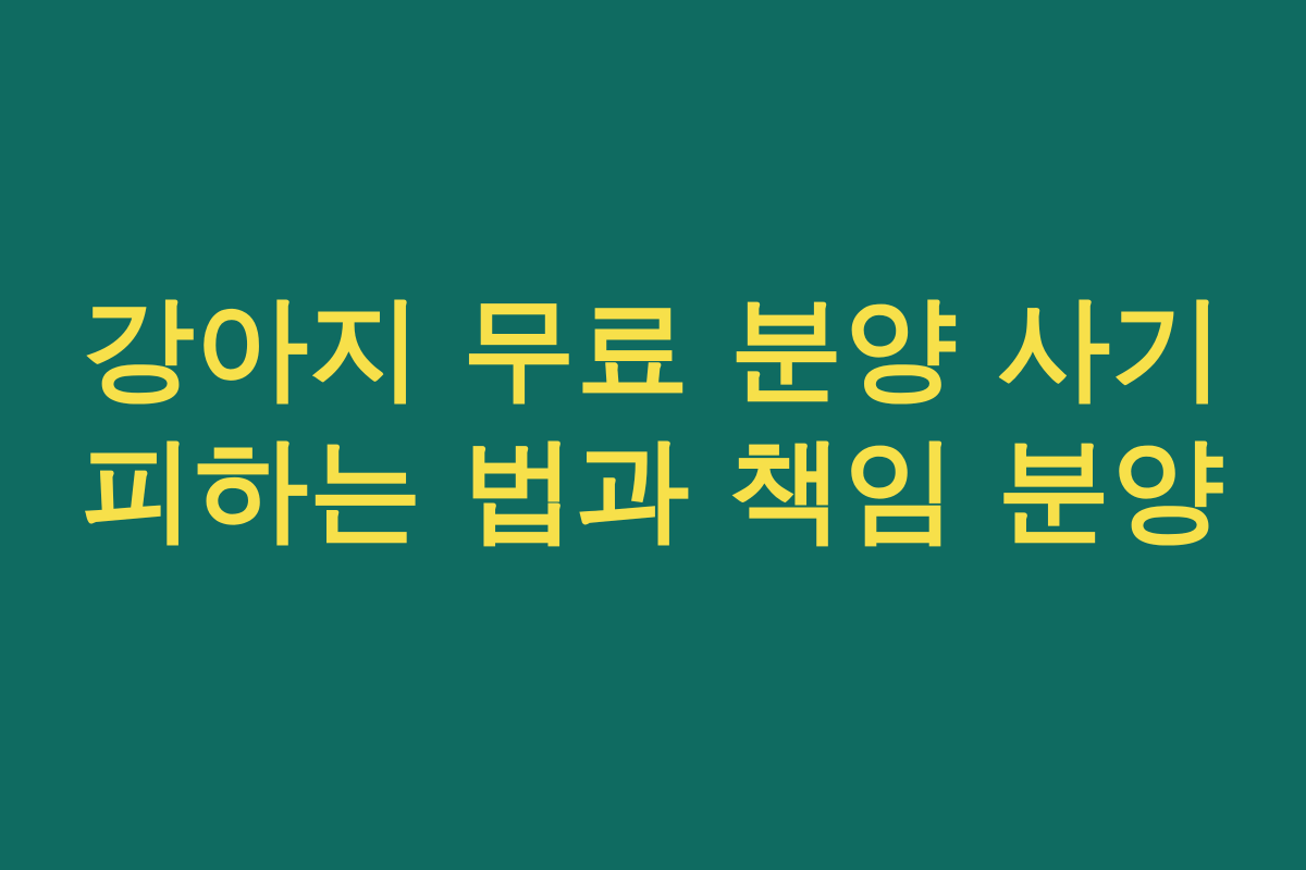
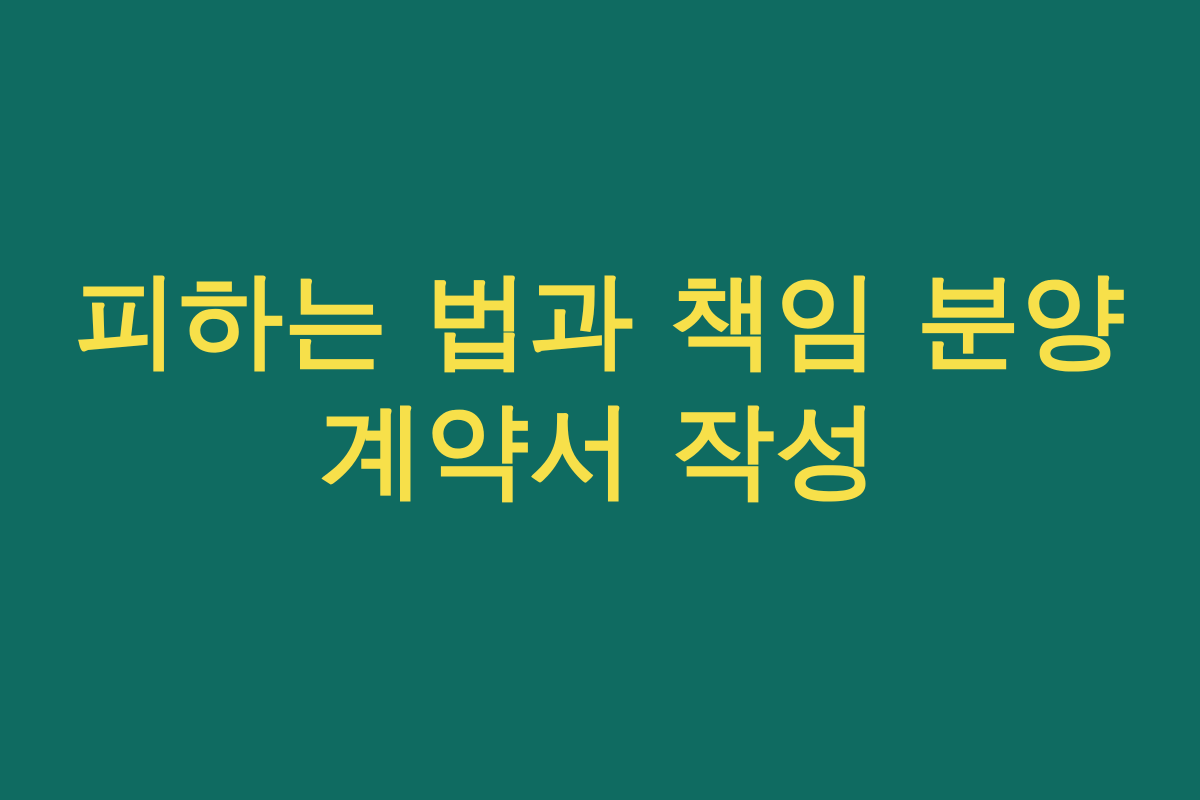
- 강아지 무료 분양 사기
  피하는 법과 책임 분양
+ 계약서 작성
